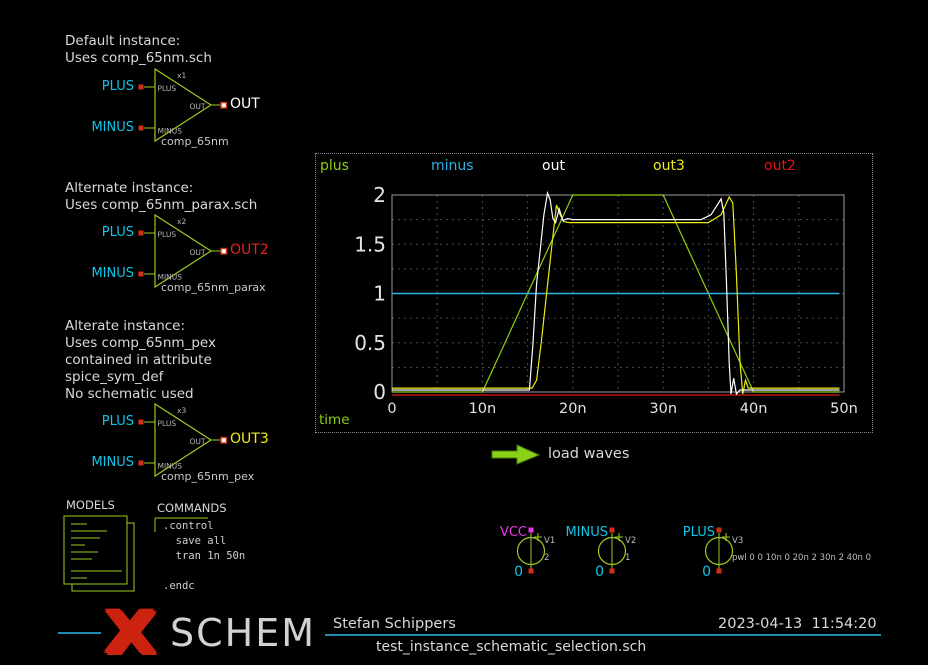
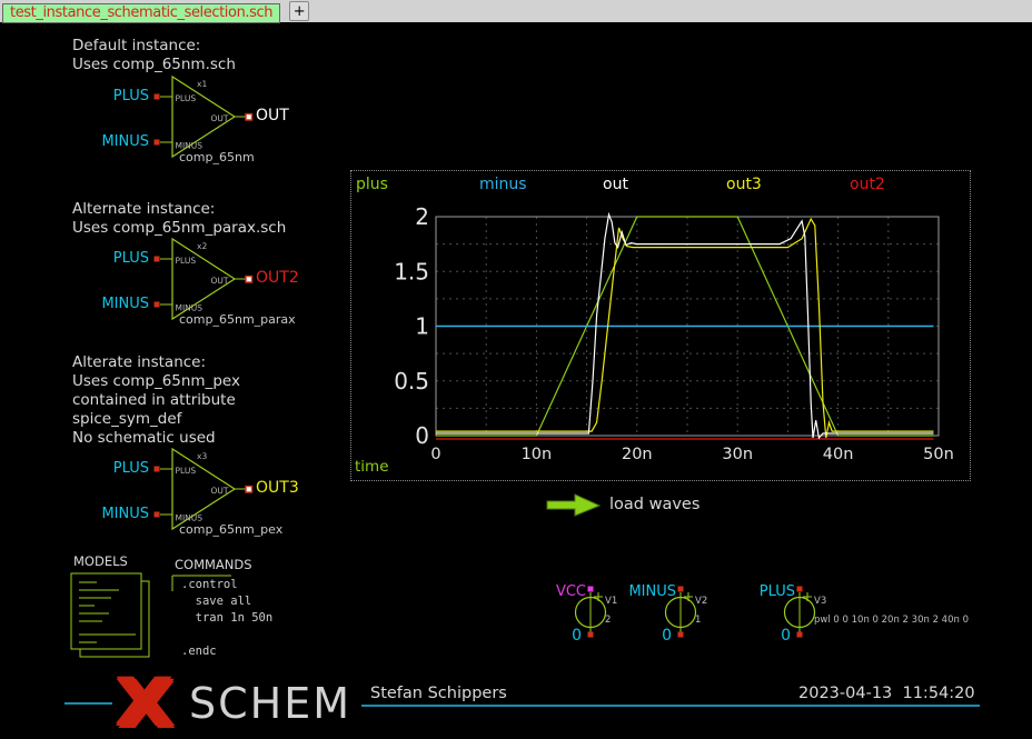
  x1
  PLUS
  OUT
  MINUS
  x2
  PLUS
  OUT
  MINUS
  x3
  PLUS
  OUT
  MINUS
  MODELS
  COMMANDS
  2
  1.5
  1
  0.5
  0
  0
  10n
  20n
  30n
  40n
  50n
  time
  plus
  minus
  out
  out3
  out2
  load waves
  X
  SCHEM
  Stefan Schippers
  2023-04-13 11:54:20
- test_instance_schematic_selection.sch
  Default instance:
  Uses comp_65nm.sch
  PLUS
  MINUS
  OUT
  comp_65nm
  Alternate instance:
  Uses comp_65nm_parax.sch
  PLUS
  MINUS
  OUT2
  comp_65nm_parax
  Alterate instance:
  Uses comp_65nm_pex
  contained in attribute
  spice_sym_def
  No schematic used
  PLUS
  MINUS
  OUT3
  comp_65nm_pex
  .control
  save all
  tran 1n 50n
  .endc
  VCC
  0
  V1
  2
  MINUS
  0
  V2
  1
  PLUS
  0
  V3
  pwl 0 0 10n 0 20n 2 30n 2 40n 0
+ test_instance_schematic_selection.sch +
